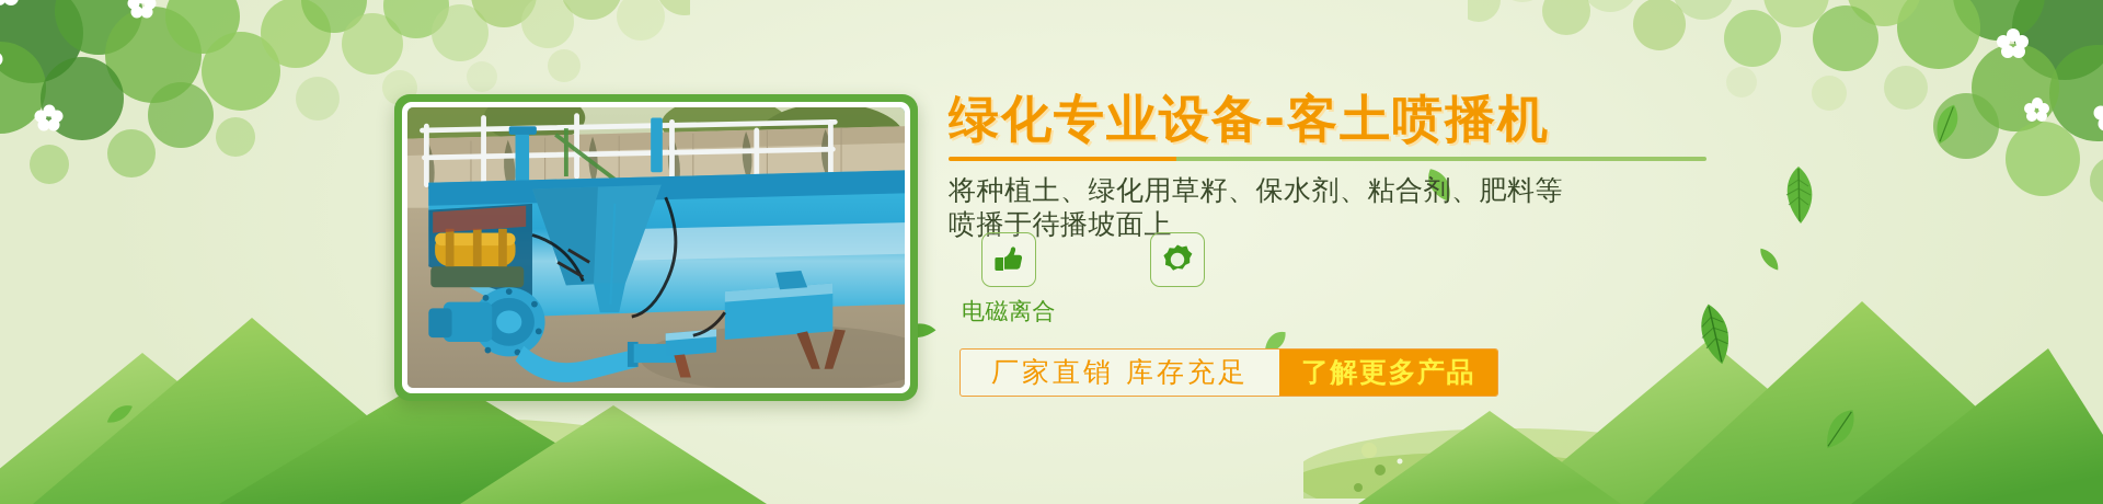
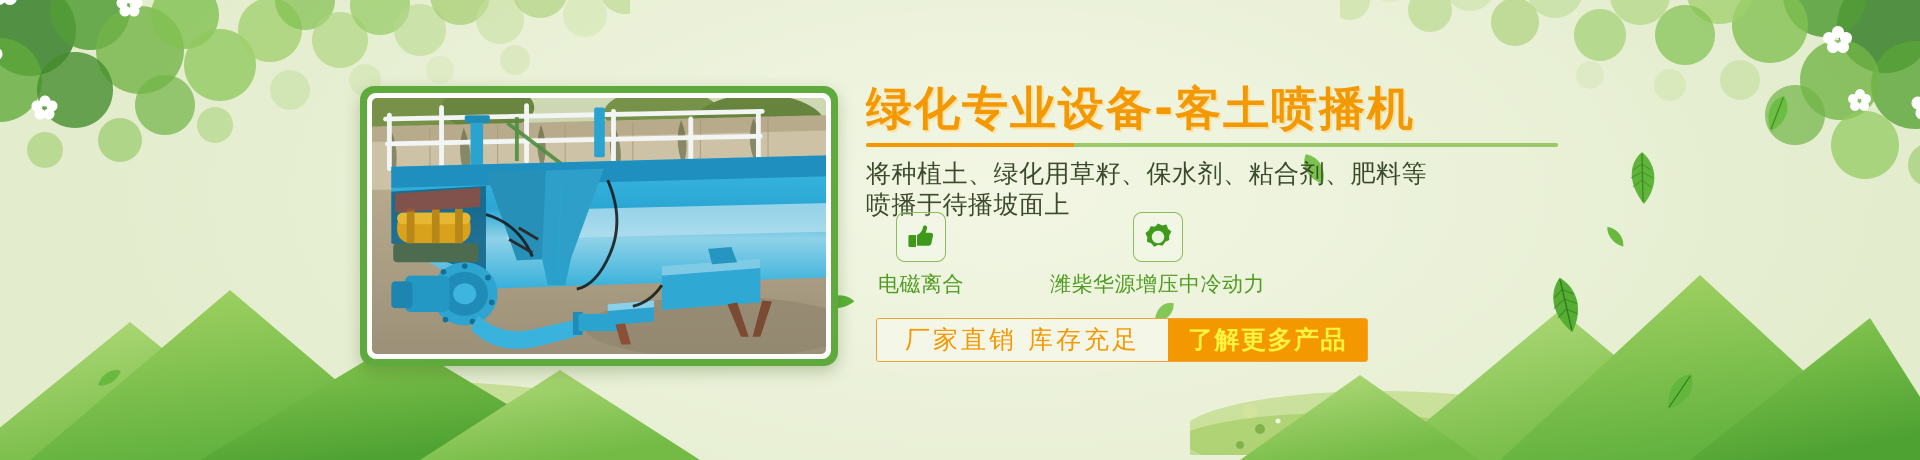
  绿化专业设备-客土喷播机
  将种植土、绿化用草籽、保水剂、粘合剂、肥料等
  喷播于待播坡面上
  电磁离合
+ 潍柴华源增压中冷动力
  厂家直销 库存充足
  了解更多产品
